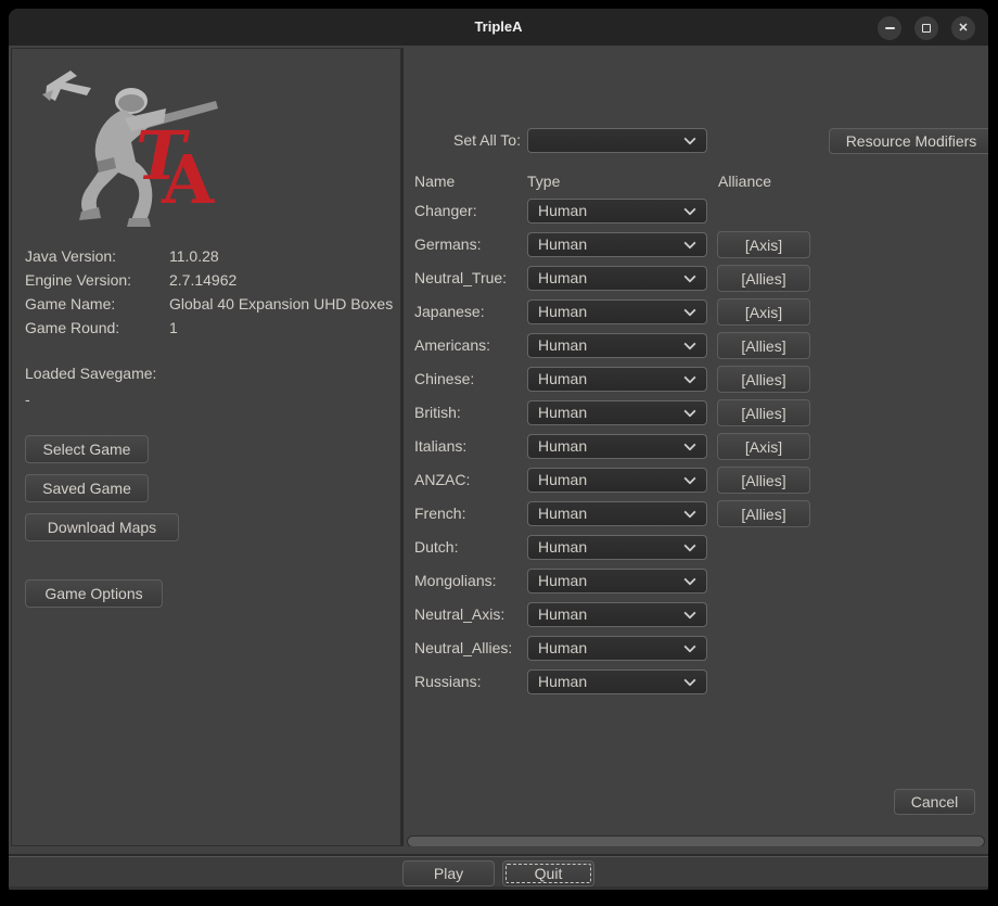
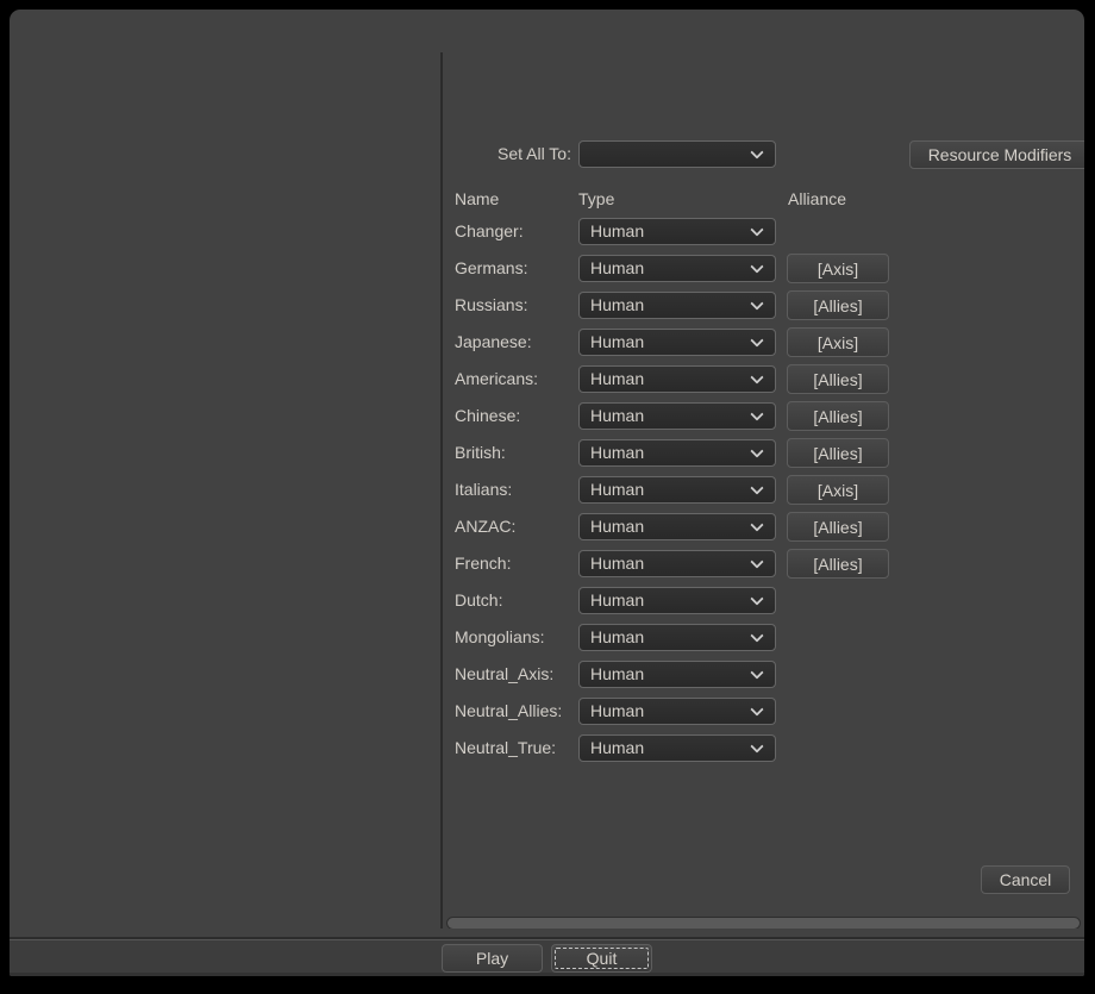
- TripleA
- ✕
- T
- A
- Java Version:
- 11.0.28
- Engine Version:
- 2.7.14962
- Game Name:
- Global 40 Expansion UHD Boxes
- Game Round:
- 1
- Loaded Savegame:
- -
- Select Game
- Saved Game
- Download Maps
- Game Options
  Set All To:
  Resource Modifiers
  Name
  Type
  Alliance
  Changer:
  Human
  Germans:
  Human
  [Axis]
- Neutral_True:
+ Russians:
  Human
  [Allies]
  Japanese:
  Human
  [Axis]
  Americans:
  Human
  [Allies]
  Chinese:
  Human
  [Allies]
  British:
  Human
  [Allies]
  Italians:
  Human
  [Axis]
  ANZAC:
  Human
  [Allies]
  French:
  Human
  [Allies]
  Dutch:
  Human
  Mongolians:
  Human
  Neutral_Axis:
  Human
  Neutral_Allies:
  Human
- Russians:
+ Neutral_True:
  Human
  Cancel
  Play
  Quit
